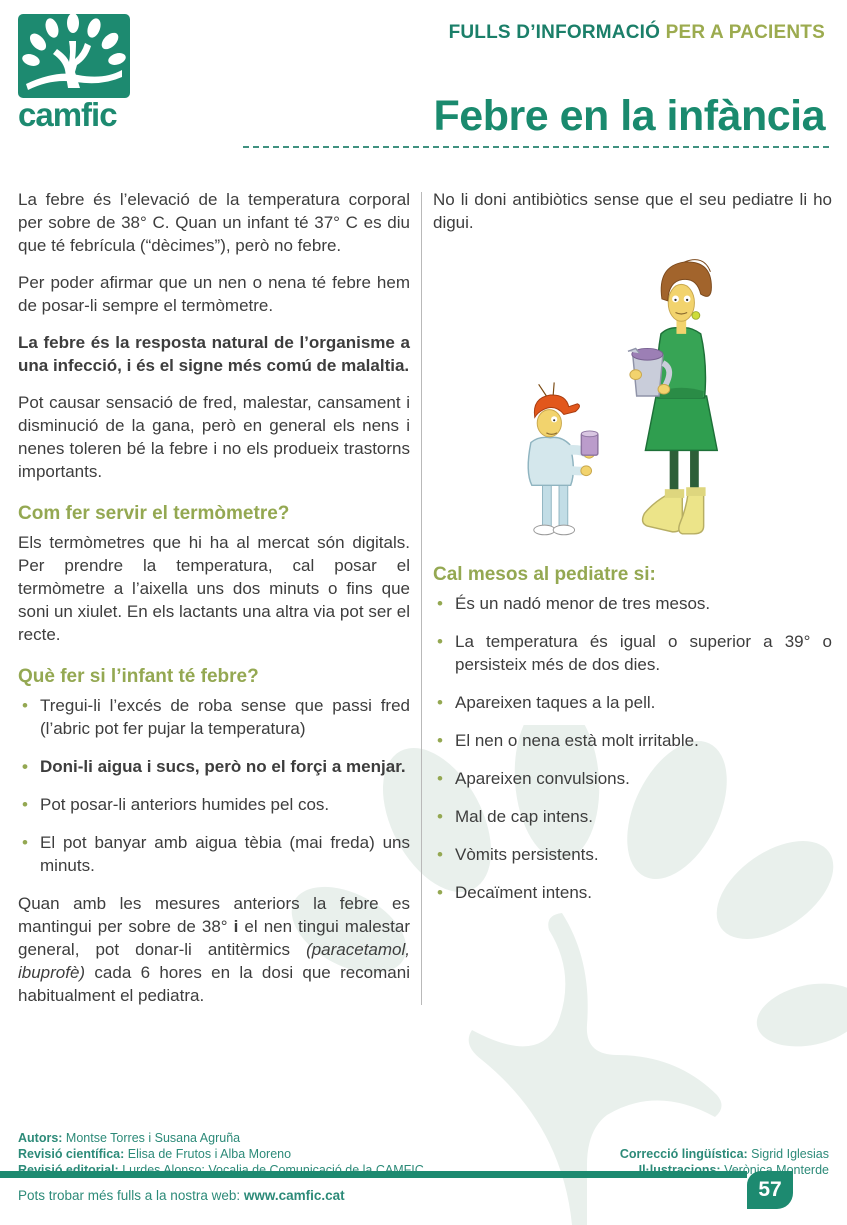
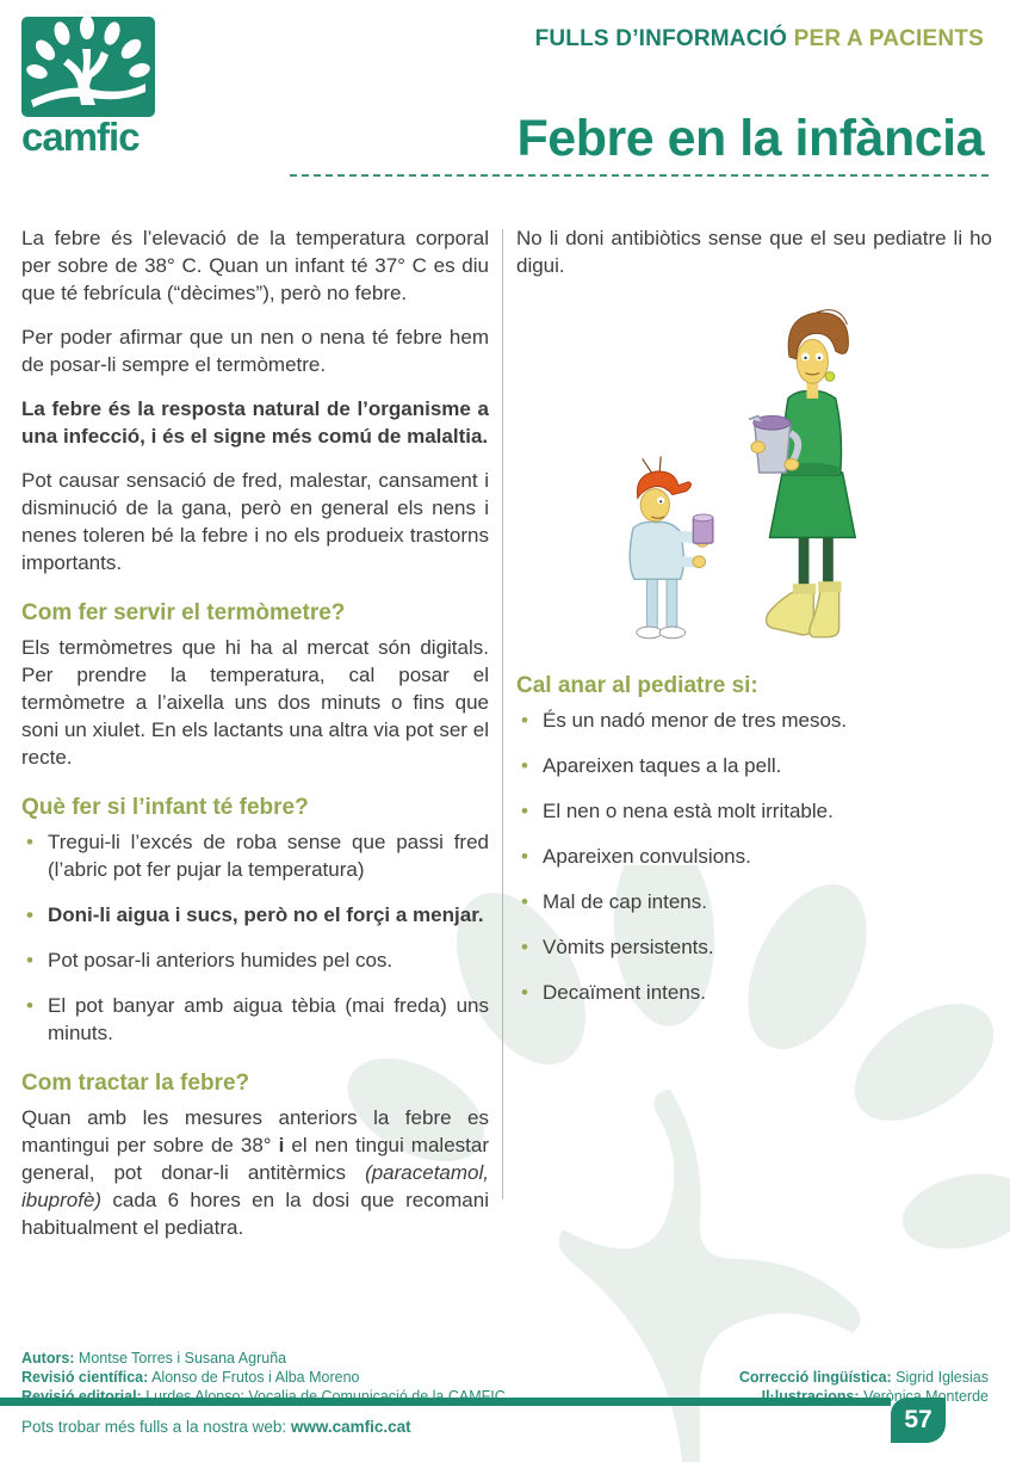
  FULLS D’INFORMACIÓ PER A PACIENTS
  camfic
  Febre en la infància
  La febre és l’elevació de la temperatura corporal per sobre de 38° C. Quan un infant té 37° C es diu que té febrícula (“dècimes”), però no febre.
  Per poder afirmar que un nen o nena té febre hem de posar-li sempre el termòmetre.
  La febre és la resposta natural de l’organisme a una infecció, i és el signe més comú de malaltia.
  Pot causar sensació de fred, malestar, cansament i disminució de la gana, però en general els nens i nenes toleren bé la febre i no els produeix trastorns importants.
  Com fer servir el termòmetre?
  Els termòmetres que hi ha al mercat són digitals. Per prendre la temperatura, cal posar el termòmetre a l’aixella uns dos minuts o fins que soni un xiulet. En els lactants una altra via pot ser el recte.
  Què fer si l’infant té febre?
  Tregui-li l’excés de roba sense que passi fred (l’abric pot fer pujar la temperatura)
  Doni-li aigua i sucs, però no el forçi a menjar.
  Pot posar-li anteriors humides pel cos.
  El pot banyar amb aigua tèbia (mai freda) uns minuts.
+ Com tractar la febre?
  Quan amb les mesures anteriors la febre es mantingui per sobre de 38° i el nen tingui malestar general, pot donar-li antitèrmics (paracetamol, ibuprofè) cada 6 hores en la dosi que recomani habitualment el pediatra.
  No li doni antibiòtics sense que el seu pediatre li ho digui.
- Cal mesos al pediatre si:
+ Cal anar al pediatre si:
  És un nadó menor de tres mesos.
- La temperatura és igual o superior a 39° o persisteix més de dos dies.
  Apareixen taques a la pell.
  El nen o nena està molt irritable.
  Apareixen convulsions.
  Mal de cap intens.
  Vòmits persistents.
  Decaïment intens.
  Autors: Montse Torres i Susana Agruña
- Revisió científica: Elisa de Frutos i Alba Moreno
+ Revisió científica: Alonso de Frutos i Alba Moreno
  Revisió editorial: Lurdes Alonso; Vocalia de Comunicació de la CAMFIC
  Correcció lingüística: Sigrid Iglesias
  Il·lustracions: Verònica Monterde
  Pots trobar més fulls a la nostra web: www.camfic.cat
  57
